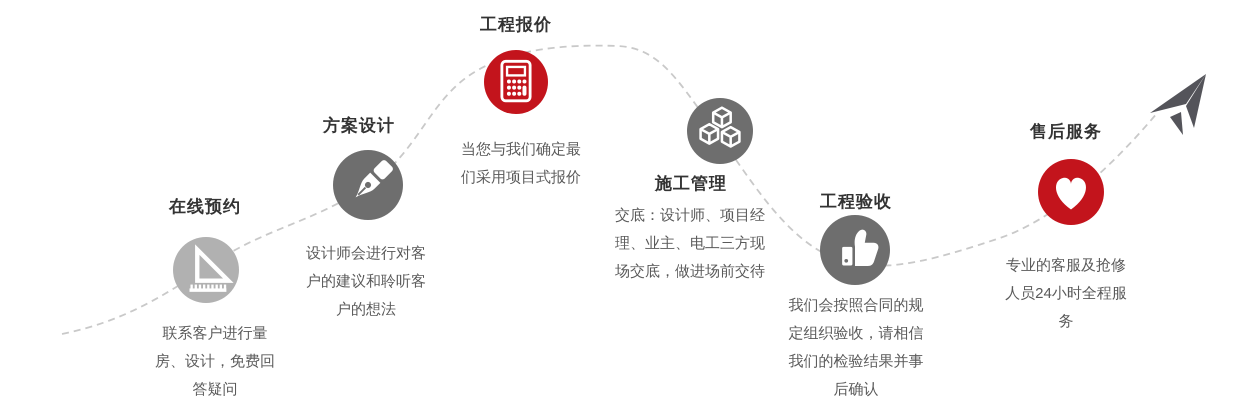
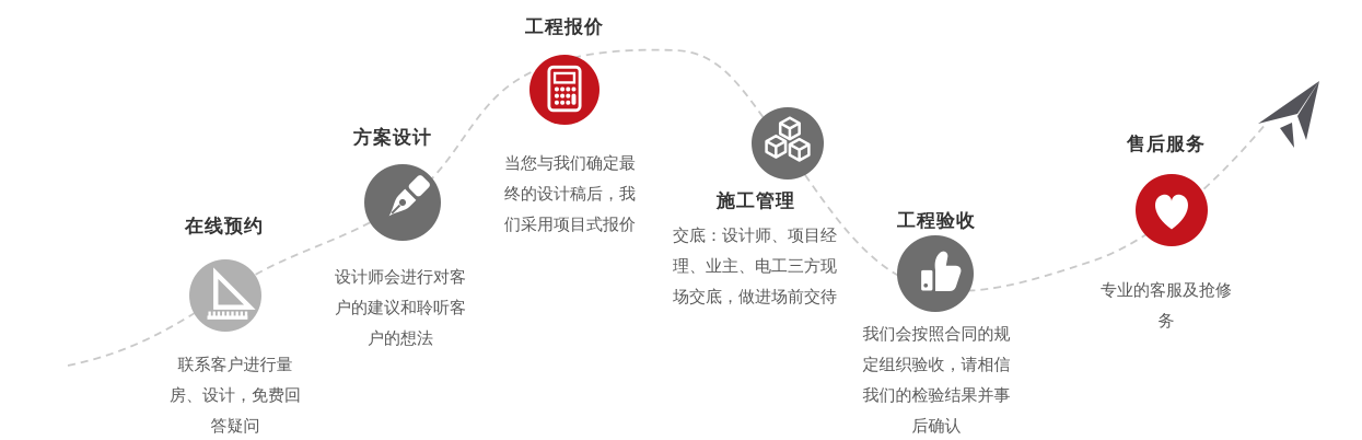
  在线预约
  联系客户进行量
  房、设计，免费回
  答疑问
  方案设计
  设计师会进行对客
  户的建议和聆听客
  户的想法
  工程报价
  当您与我们确定最
+ 终的设计稿后，我
  们采用项目式报价
  施工管理
  交底：设计师、项目经
  理、业主、电工三方现
  场交底，做进场前交待
  工程验收
  我们会按照合同的规
  定组织验收，请相信
  我们的检验结果并事
  后确认
  售后服务
  专业的客服及抢修
- 人员24小时全程服
  务
